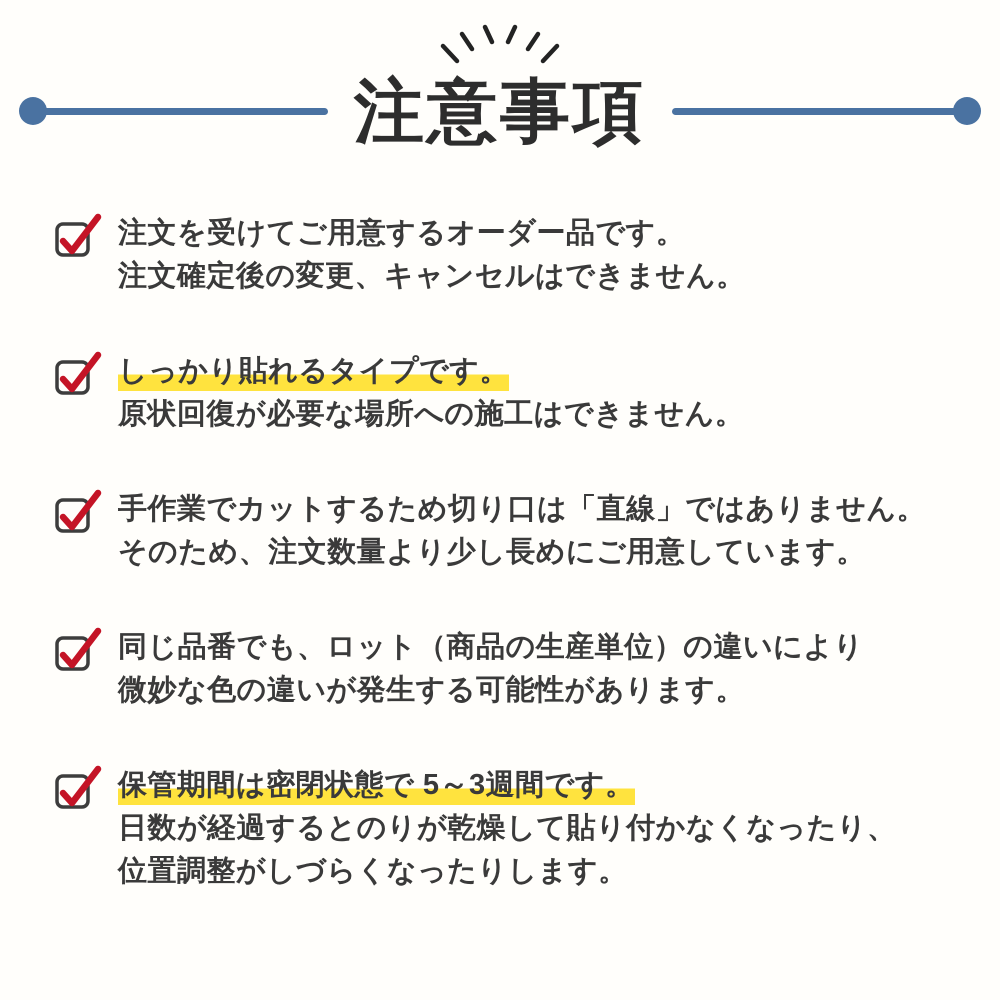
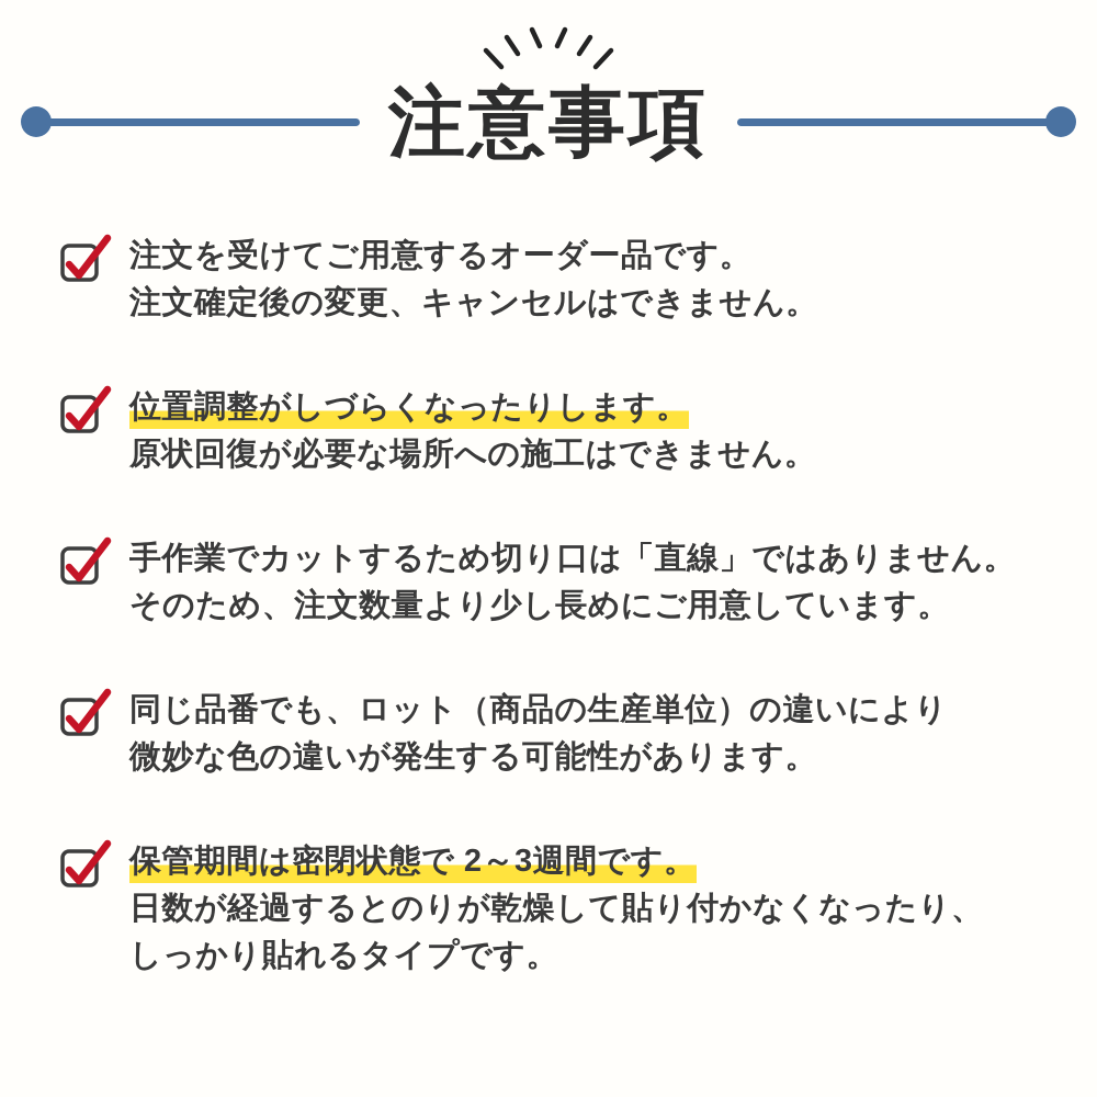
  注意事項
  注文を受けてご用意するオーダー品です。
  注文確定後の変更、キャンセルはできません。
- しっかり貼れるタイプです。
+ 位置調整がしづらくなったりします。
  原状回復が必要な場所への施工はできません。
  手作業でカットするため切り口は「直線」ではありません。
  そのため、注文数量より少し長めにご用意しています。
  同じ品番でも、ロット（商品の生産単位）の違いにより
  微妙な色の違いが発生する可能性があります。
- 保管期間は密閉状態で 5～3週間です。
+ 保管期間は密閉状態で 2～3週間です。
  日数が経過するとのりが乾燥して貼り付かなくなったり、
- 位置調整がしづらくなったりします。
+ しっかり貼れるタイプです。
